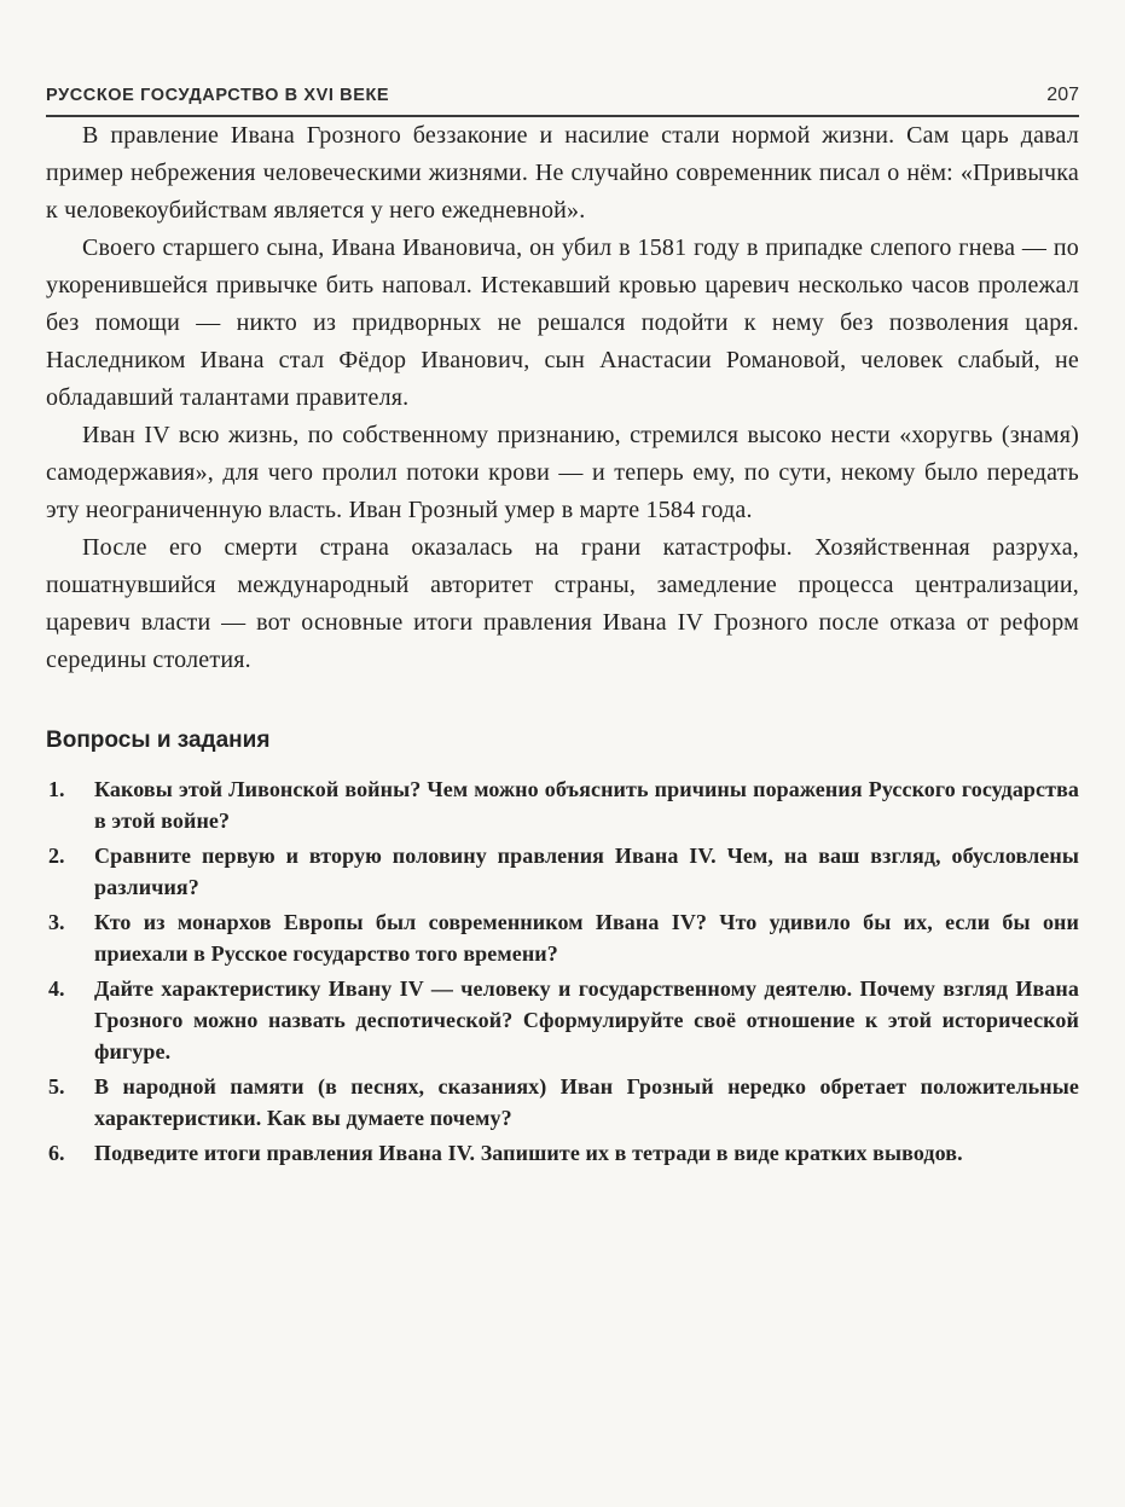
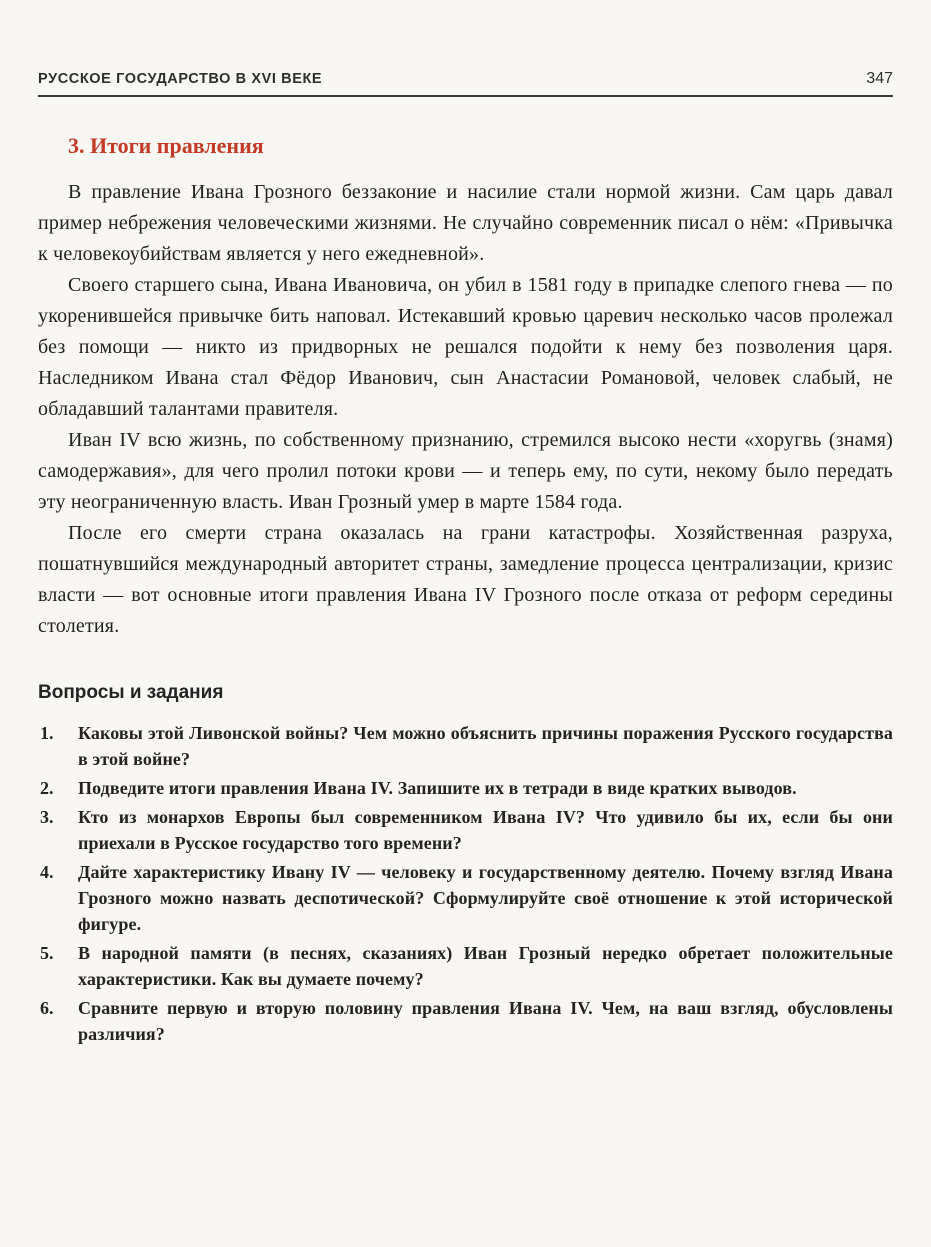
  РУССКОЕ ГОСУДАРСТВО В XVI ВЕКЕ
- 207
+ 347
+ 3. Итоги правления
  В правление Ивана Грозного беззаконие и насилие стали нормой жизни. Сам царь давал пример небрежения человеческими жизнями. Не случайно современник писал о нём: «Привычка к человекоубийствам является у него ежедневной».
  Своего старшего сына, Ивана Ивановича, он убил в 1581 году в припадке слепого гнева — по укоренившейся привычке бить наповал. Истекавший кровью царевич несколько часов пролежал без помощи — никто из придворных не решался подойти к нему без позволения царя. Наследником Ивана стал Фёдор Иванович, сын Анастасии Романовой, человек слабый, не обладавший талантами правителя.
  Иван IV всю жизнь, по собственному признанию, стремился высоко нести «хоругвь (знамя) самодержавия», для чего пролил потоки крови — и теперь ему, по сути, некому было передать эту неограниченную власть. Иван Грозный умер в марте 1584 года.
- После его смерти страна оказалась на грани катастрофы. Хозяйственная разруха, пошатнувшийся международный авторитет страны, замедление процесса централизации, царевич власти — вот основные итоги правления Ивана IV Грозного после отказа от реформ середины столетия.
+ После его смерти страна оказалась на грани катастрофы. Хозяйственная разруха, пошатнувшийся международный авторитет страны, замедление процесса централизации, кризис власти — вот основные итоги правления Ивана IV Грозного после отказа от реформ середины столетия.
  Вопросы и задания
  1.
  Каковы этой Ливонской войны? Чем можно объяснить причины поражения Русского государства в этой войне?
  2.
- Сравните первую и вторую половину правления Ивана IV. Чем, на ваш взгляд, обусловлены различия?
+ Подведите итоги правления Ивана IV. Запишите их в тетради в виде кратких выводов.
  3.
  Кто из монархов Европы был современником Ивана IV? Что удивило бы их, если бы они приехали в Русское государство того времени?
  4.
  Дайте характеристику Ивану IV — человеку и государственному деятелю. Почему взгляд Ивана Грозного можно назвать деспотической? Сформулируйте своё отношение к этой исторической фигуре.
  5.
  В народной памяти (в песнях, сказаниях) Иван Грозный нередко обретает положительные характеристики. Как вы думаете почему?
  6.
- Подведите итоги правления Ивана IV. Запишите их в тетради в виде кратких выводов.
+ Сравните первую и вторую половину правления Ивана IV. Чем, на ваш взгляд, обусловлены различия?
